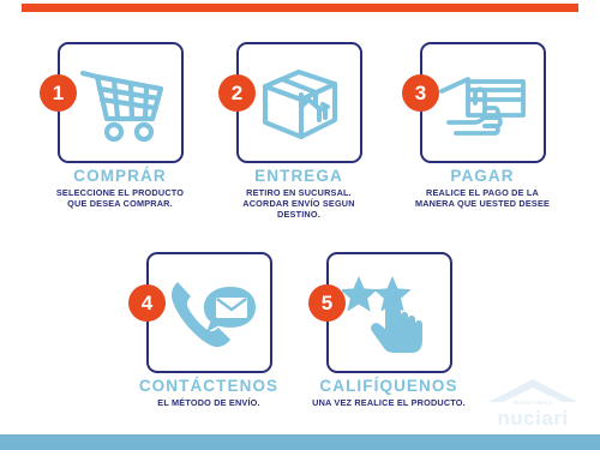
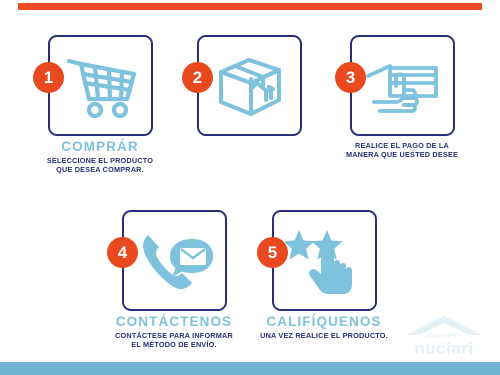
  1
  COMPRÁR
  SELECCIONE EL PRODUCTO
  QUE DESEA COMPRAR.
  2
- ENTREGA
- RETIRO EN SUCURSAL.
- ACORDAR ENVÍO SEGUN
- DESTINO.
  3
- PAGAR
  REALICE EL PAGO DE LA
  MANERA QUE UESTED DESEE
  4
  CONTÁCTENOS
+ CONTÁCTESE PARA INFORMAR
  EL MÉTODO DE ENVÍO.
  5
  CALIFÍQUENOS
  UNA VEZ REALICE EL PRODUCTO.
  nuciari
